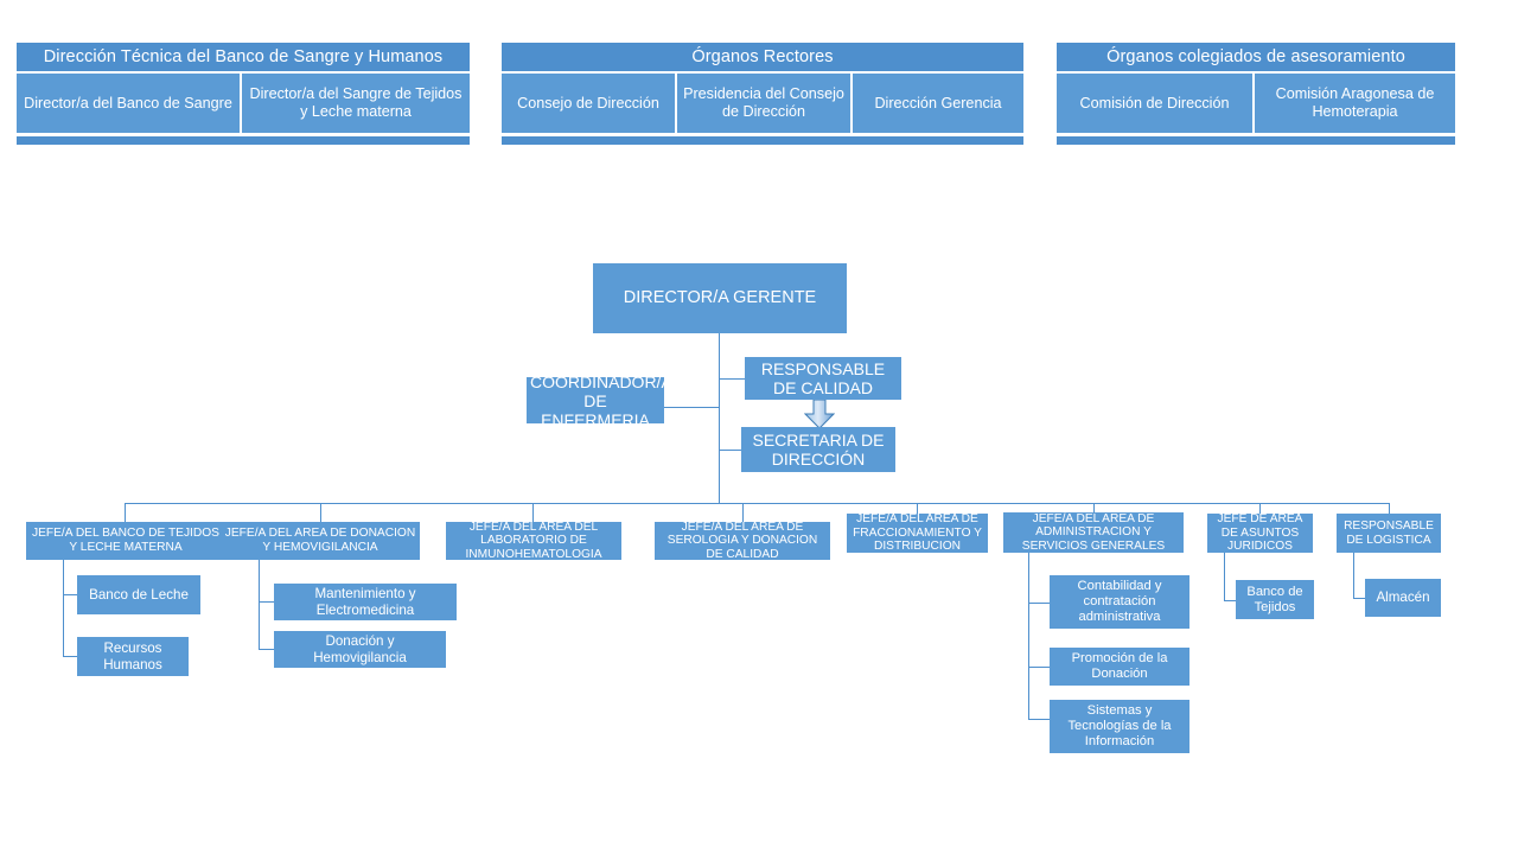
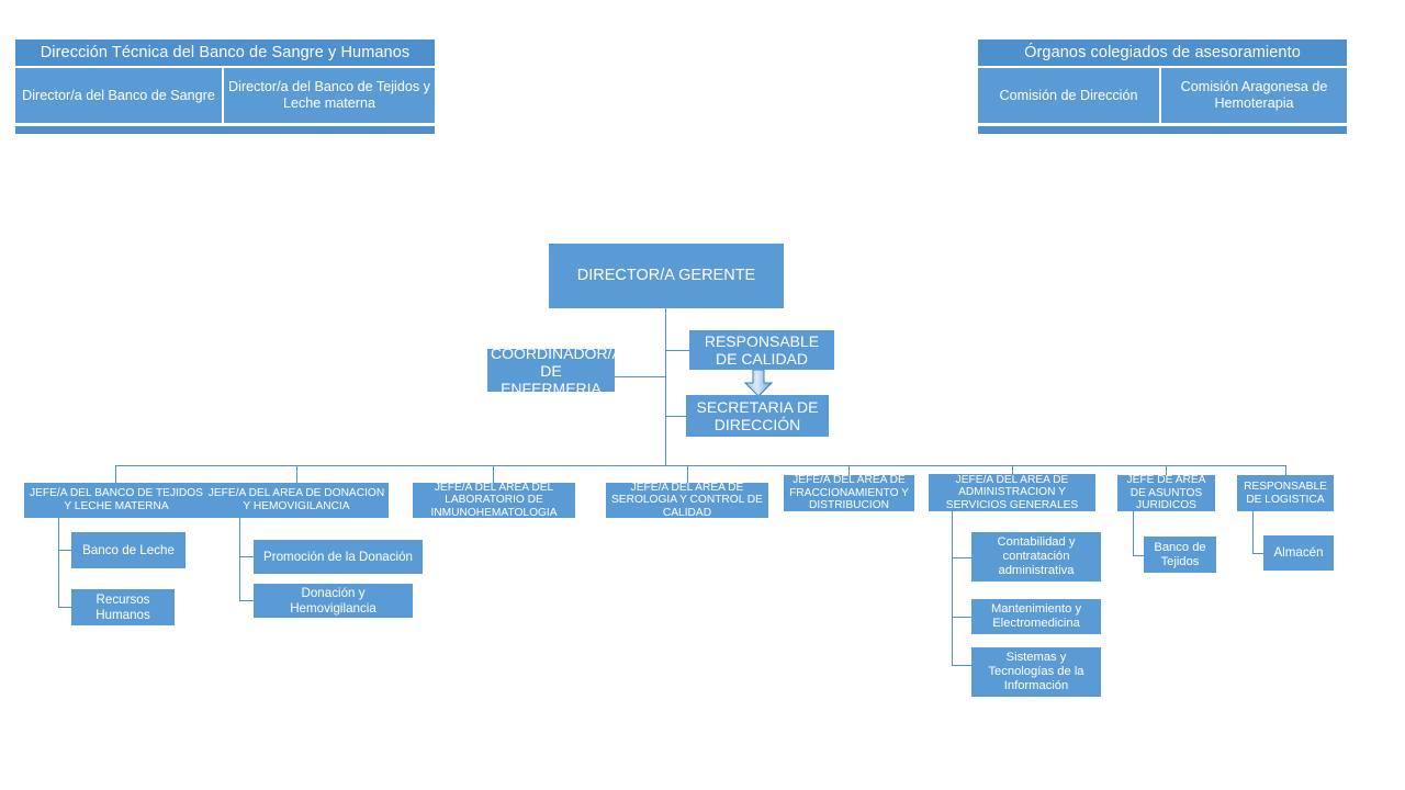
  Dirección Técnica del Banco de Sangre y Humanos
  Director/a del Banco de Sangre
- Director/a del Sangre de Tejidos y Leche materna
+ Director/a del Banco de Tejidos y Leche materna
- Órganos Rectores
- Consejo de Dirección
- Presidencia del Consejo de Dirección
- Dirección Gerencia
  Órganos colegiados de asesoramiento
  Comisión de Dirección
  Comisión Aragonesa de Hemoterapia
  DIRECTOR/A GERENTE
  RESPONSABLE DE CALIDAD
  SECRETARIA DE DIRECCIÓN
  COORDINADOR/A DE ENFERMERIA
  JEFE/A DEL BANCO DE TEJIDOS Y LECHE MATERNA
  Banco de Leche
  Recursos Humanos
  JEFE/A DEL AREA DE DONACION Y HEMOVIGILANCIA
- Mantenimiento y Electromedicina
+ Promoción de la Donación
  Donación y Hemovigilancia
  JEFE/A DEL AREA DEL LABORATORIO DE INMUNOHEMATOLOGIA
- JEFE/A DEL AREA DE SEROLOGIA Y DONACION DE CALIDAD
+ JEFE/A DEL AREA DE SEROLOGIA Y CONTROL DE CALIDAD
  JEFE/A DEL AREA DE FRACCIONAMIENTO Y DISTRIBUCION
  JEFE/A DEL AREA DE ADMINISTRACION Y SERVICIOS GENERALES
  Contabilidad y contratación administrativa
- Promoción de la Donación
+ Mantenimiento y Electromedicina
  Sistemas y Tecnologías de la Información
  JEFE DE AREA DE ASUNTOS JURIDICOS
  Banco de Tejidos
  RESPONSABLE DE LOGISTICA
  Almacén
